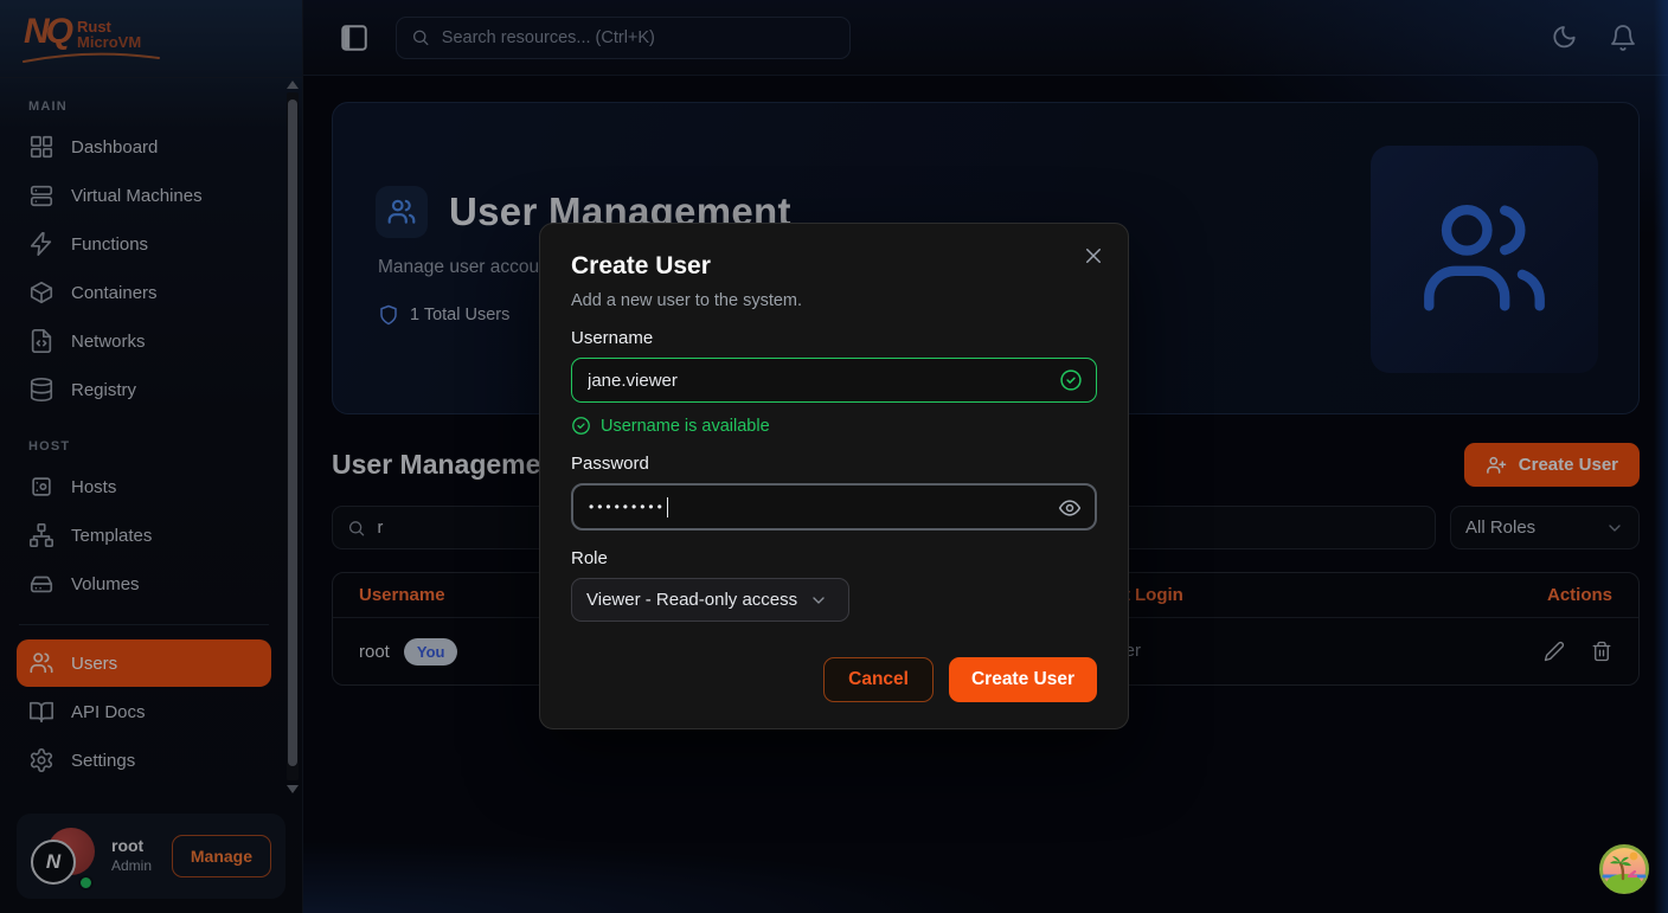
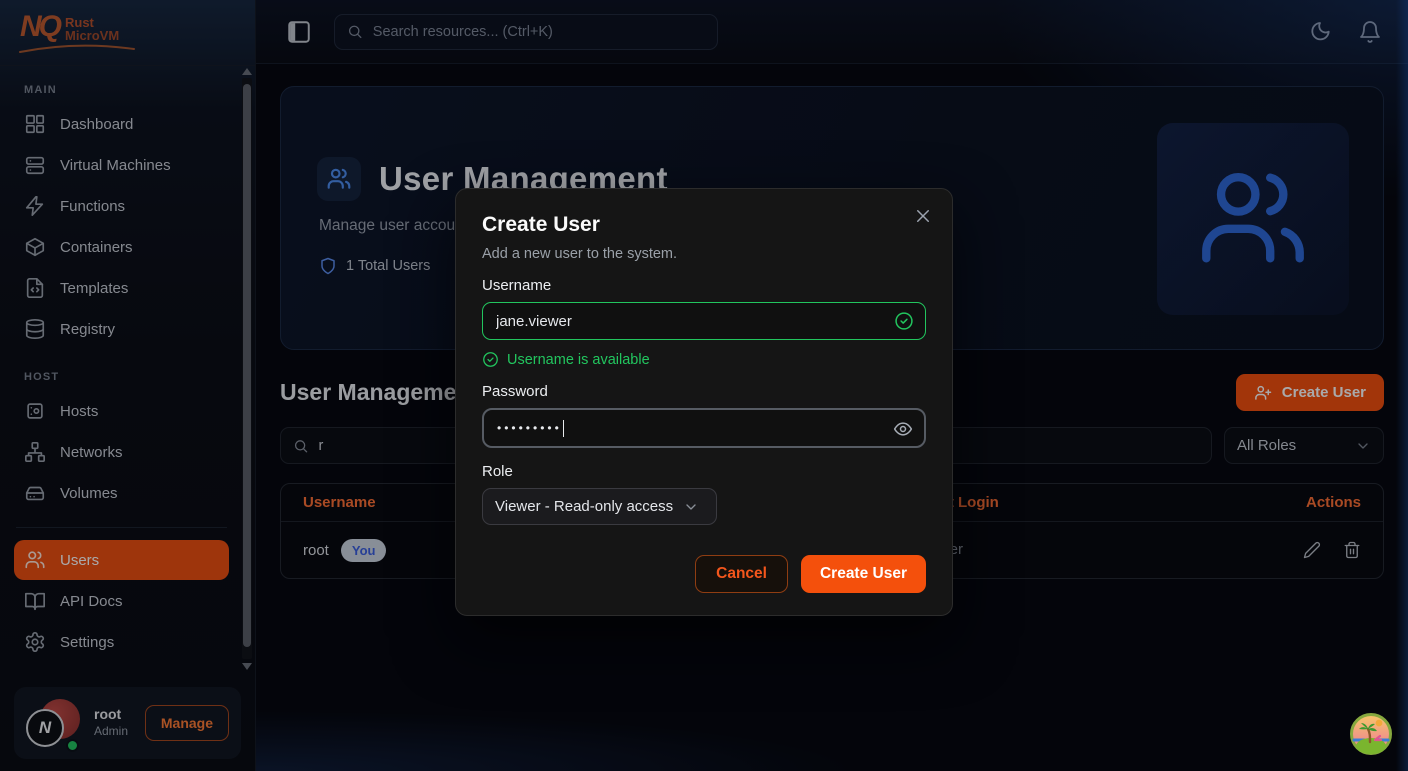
  NQ
  Rust
  MicroVM
  MAIN
  Dashboard
  Virtual Machines
  Functions
  Containers
- Networks
+ Templates
  Registry
  HOST
  Hosts
- Templates
+ Networks
  Volumes
  Users
  API Docs
  Settings
  N
  root
  Admin
  Manage
  Search resources... (Ctrl+K)
  User Management
  1 Total Users
  User Manageme
  Create User
  r
  All Roles
  Username
  Actions
  root
  You
  Create User
  Add a new user to the system.
  Username
  jane.viewer
  Username is available
  Password
  •••••••••
  Role
  Viewer - Read-only access
  Cancel
  Create User
